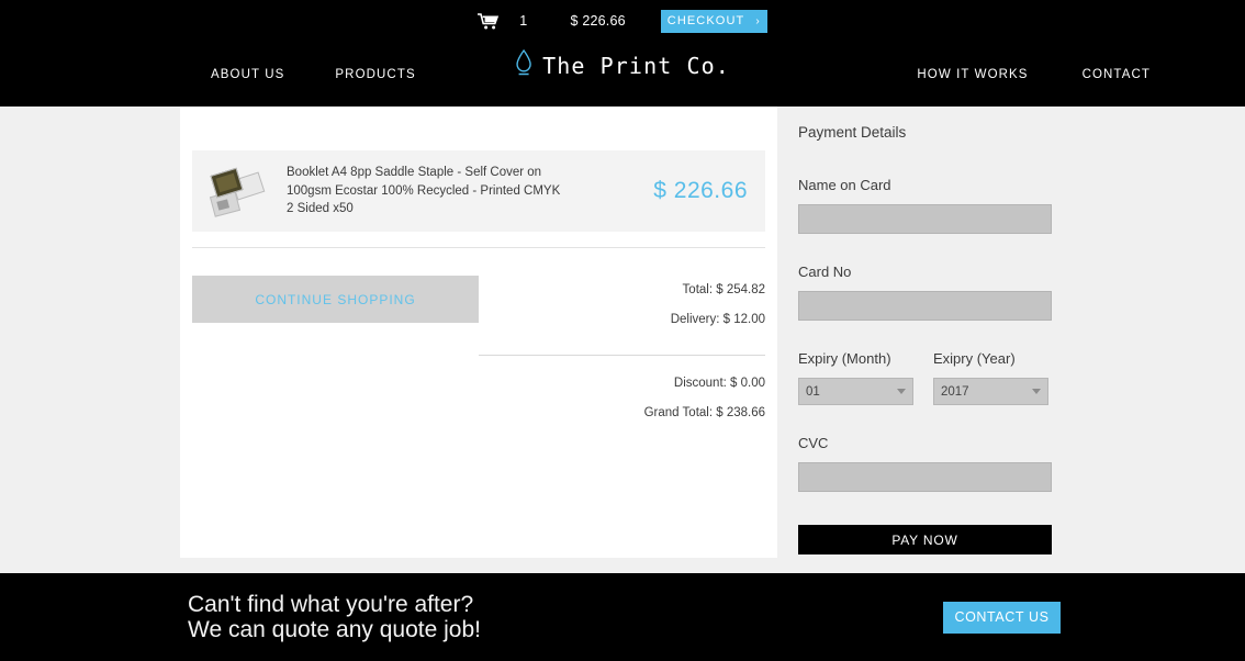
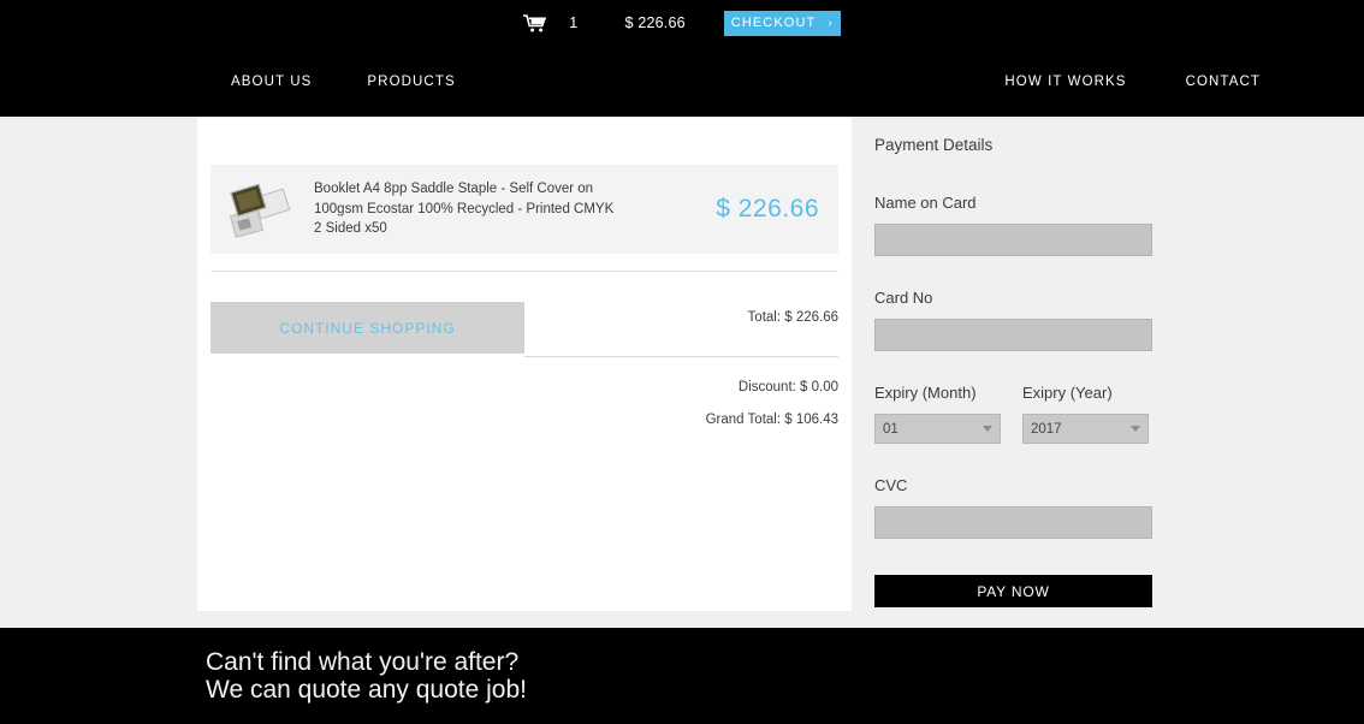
  1
  $ 226.66
  CHECKOUT
  ›
  ABOUT US
  PRODUCTS
- The Print Co.
  HOW IT WORKS
  CONTACT
  Booklet A4 8pp Saddle Staple - Self Cover on 100gsm Ecostar 100% Recycled - Printed CMYK 2 Sided x50
  $ 226.66
  CONTINUE SHOPPING
- Total: $ 254.82
+ Total: $ 226.66
- Delivery: $ 12.00
  Discount: $ 0.00
- Grand Total: $ 238.66
+ Grand Total: $ 106.43
  Payment Details
  Name on Card
  Card No
  Expiry (Month)
  01
  Exipry (Year)
  2017
  CVC
  PAY NOW
  Can't find what you're after?
  We can quote any quote job!
- CONTACT US
